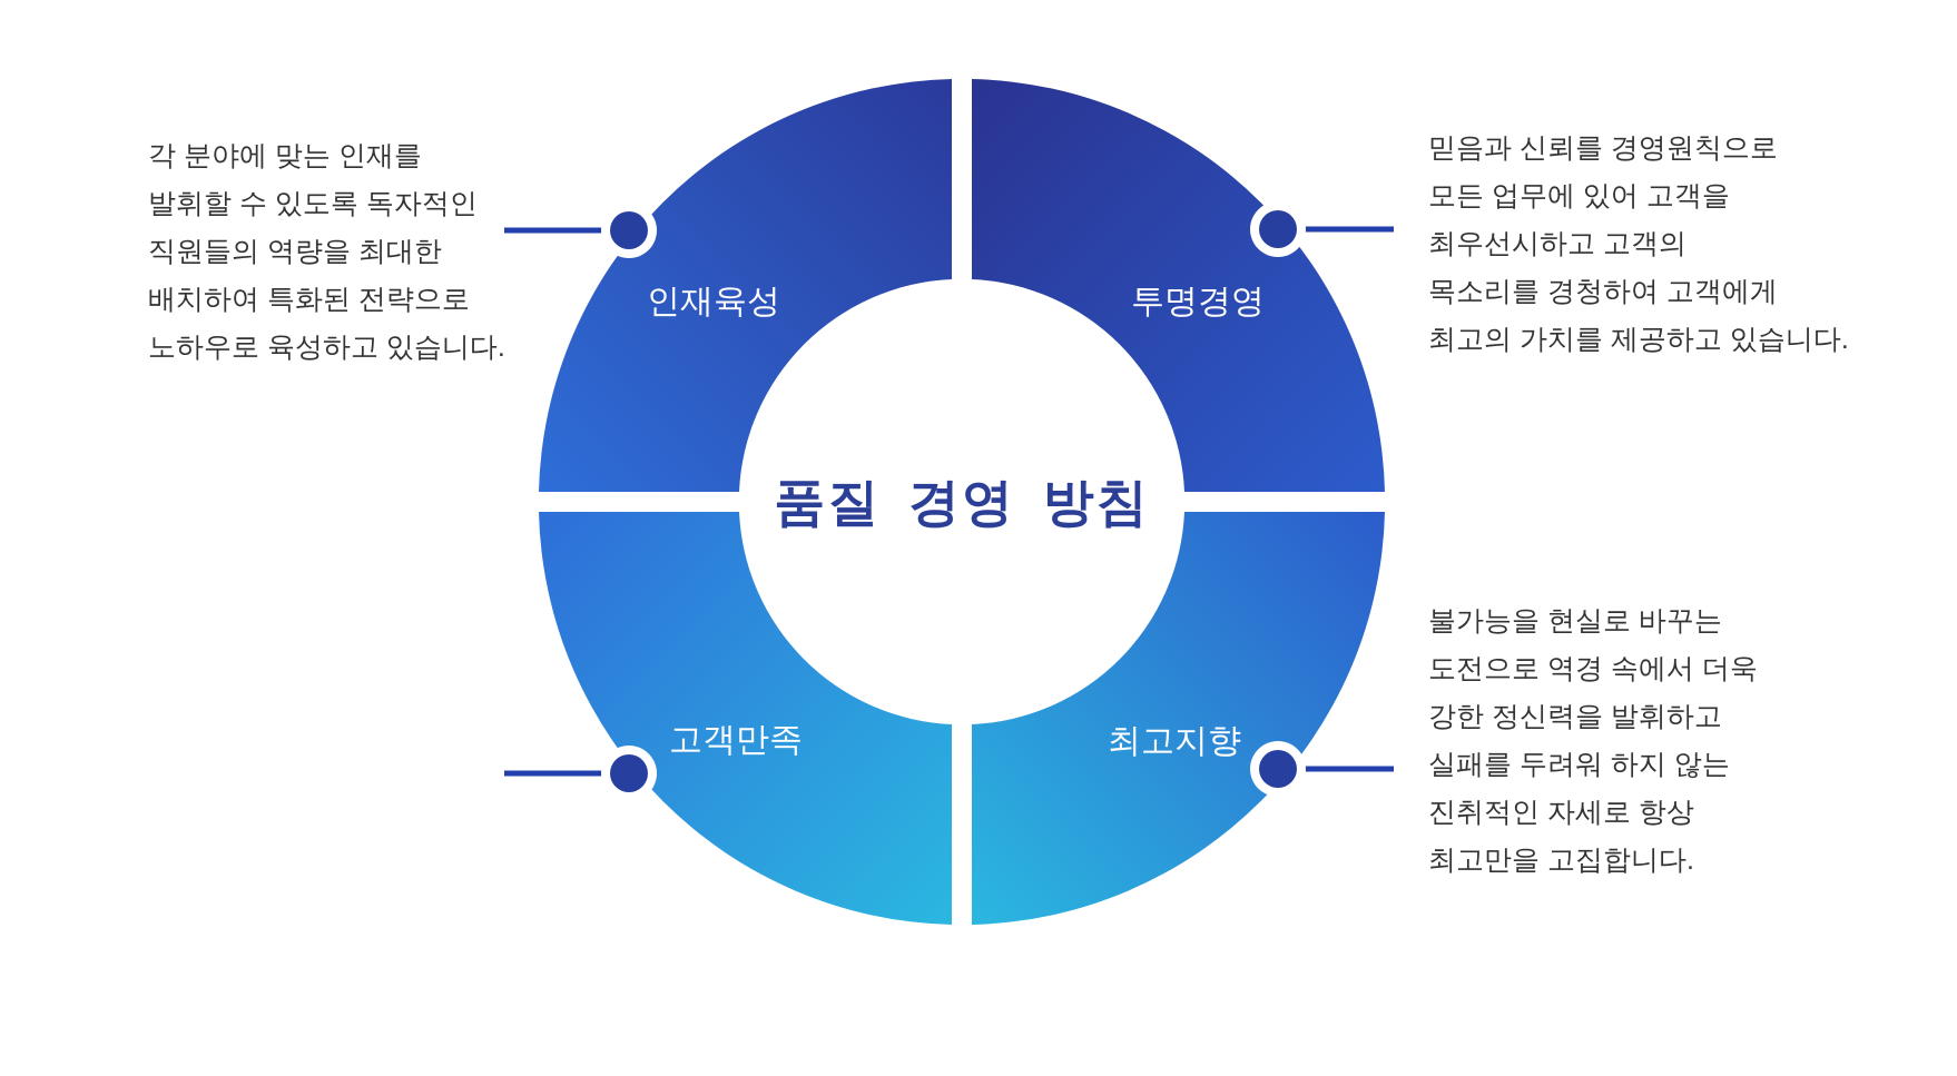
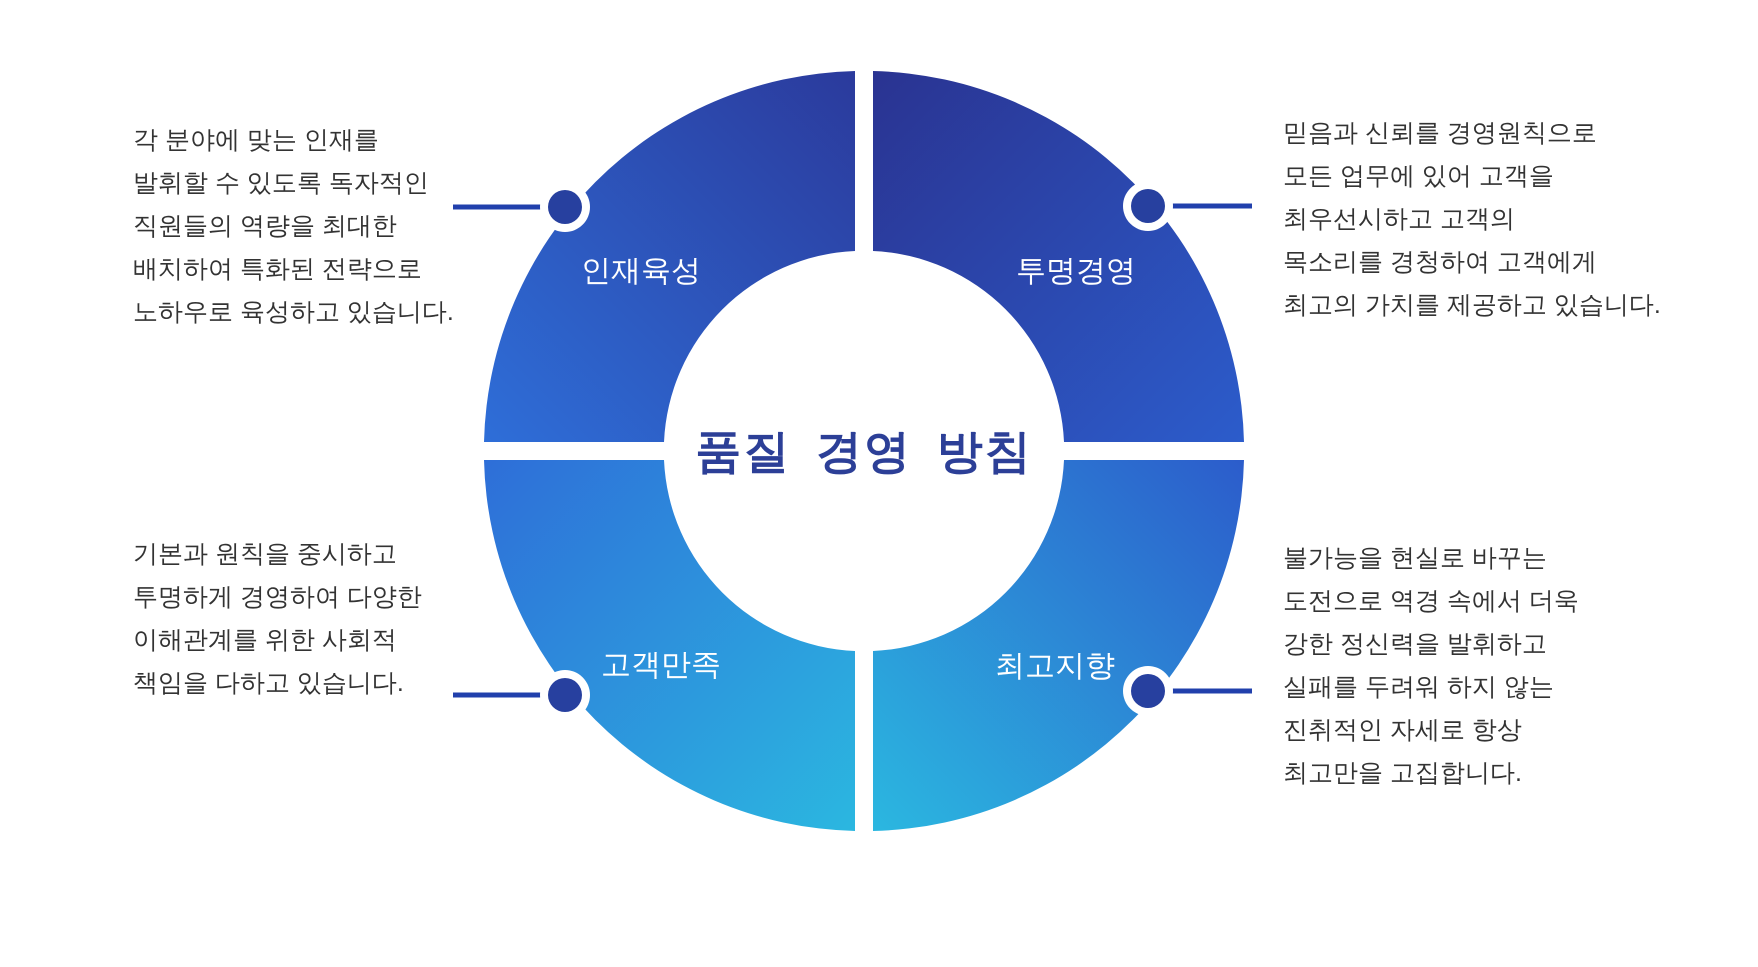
  품질 경영 방침
  인재육성
  투명경영
  고객만족
  최고지향
  각 분야에 맞는 인재를
  발휘할 수 있도록 독자적인
  직원들의 역량을 최대한
  배치하여 특화된 전략으로
  노하우로 육성하고 있습니다.
  믿음과 신뢰를 경영원칙으로
  모든 업무에 있어 고객을
  최우선시하고 고객의
  목소리를 경청하여 고객에게
  최고의 가치를 제공하고 있습니다.
+ 기본과 원칙을 중시하고
+ 투명하게 경영하여 다양한
+ 이해관계를 위한 사회적
+ 책임을 다하고 있습니다.
  불가능을 현실로 바꾸는
  도전으로 역경 속에서 더욱
  강한 정신력을 발휘하고
  실패를 두려워 하지 않는
  진취적인 자세로 항상
  최고만을 고집합니다.
